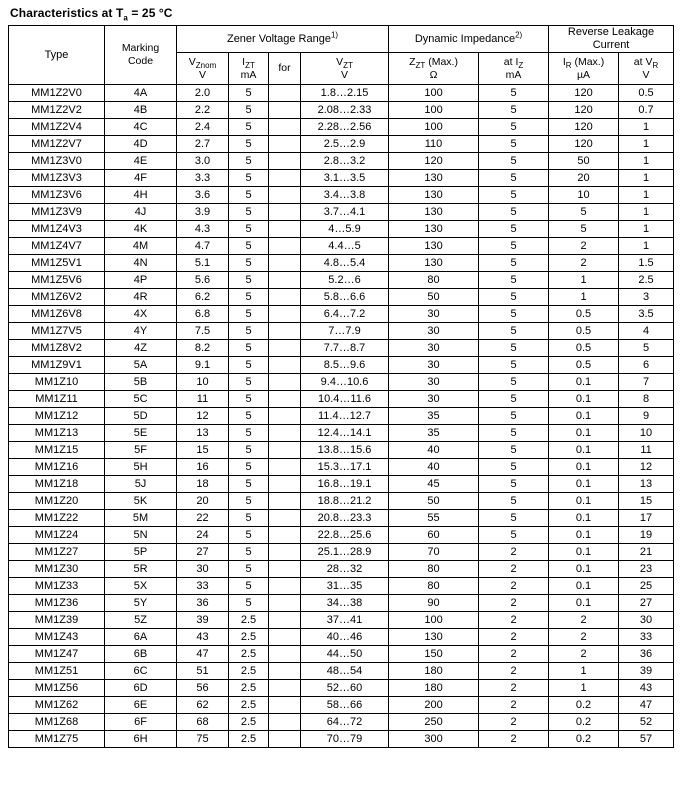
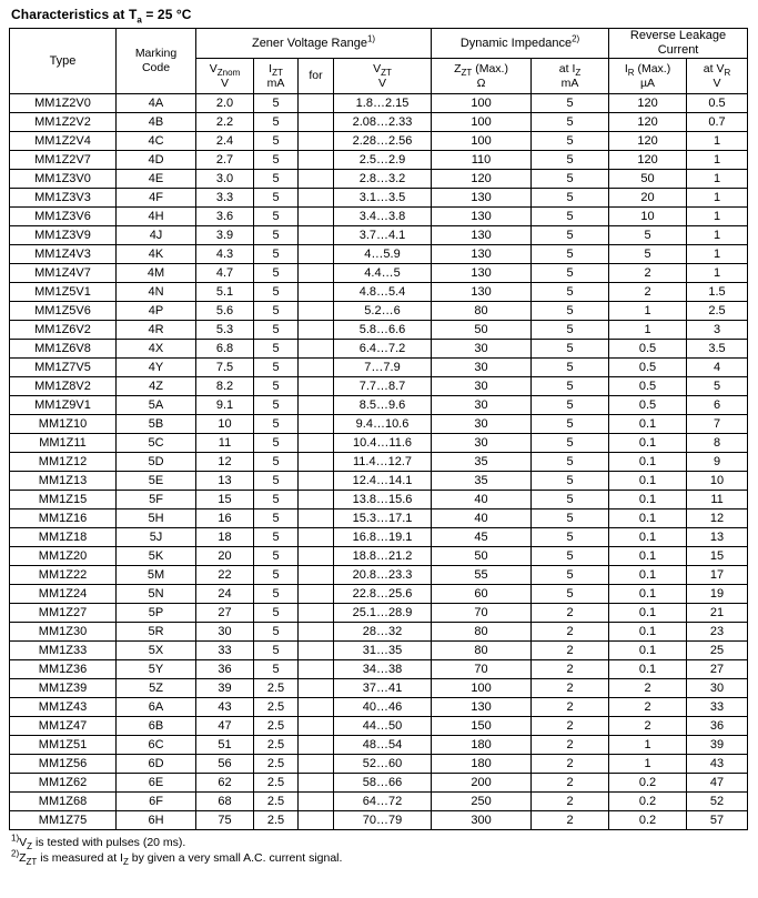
  Characteristics at Ta = 25 °C
  Type	Marking Code	Zener Voltage Range1)	Dynamic Impedance2)	Reverse Leakage Current
  VZnom V	IZT mA	for	VZT V	ZZT (Max.) Ω	at IZ mA	IR (Max.) µA	at VR V
  MM1Z2V0	4A	2.0	5		1.8…2.15	100	5	120	0.5
  MM1Z2V2	4B	2.2	5		2.08…2.33	100	5	120	0.7
  MM1Z2V4	4C	2.4	5		2.28…2.56	100	5	120	1
  MM1Z2V7	4D	2.7	5		2.5…2.9	110	5	120	1
  MM1Z3V0	4E	3.0	5		2.8…3.2	120	5	50	1
  MM1Z3V3	4F	3.3	5		3.1…3.5	130	5	20	1
  MM1Z3V6	4H	3.6	5		3.4…3.8	130	5	10	1
  MM1Z3V9	4J	3.9	5		3.7…4.1	130	5	5	1
  MM1Z4V3	4K	4.3	5		4…5.9	130	5	5	1
  MM1Z4V7	4M	4.7	5		4.4…5	130	5	2	1
  MM1Z5V1	4N	5.1	5		4.8…5.4	130	5	2	1.5
  MM1Z5V6	4P	5.6	5		5.2…6	80	5	1	2.5
- MM1Z6V2	4R	6.2	5		5.8…6.6	50	5	1	3
+ MM1Z6V2	4R	5.3	5		5.8…6.6	50	5	1	3
  MM1Z6V8	4X	6.8	5		6.4…7.2	30	5	0.5	3.5
  MM1Z7V5	4Y	7.5	5		7…7.9	30	5	0.5	4
  MM1Z8V2	4Z	8.2	5		7.7…8.7	30	5	0.5	5
  MM1Z9V1	5A	9.1	5		8.5…9.6	30	5	0.5	6
  MM1Z10	5B	10	5		9.4…10.6	30	5	0.1	7
  MM1Z11	5C	11	5		10.4…11.6	30	5	0.1	8
  MM1Z12	5D	12	5		11.4…12.7	35	5	0.1	9
  MM1Z13	5E	13	5		12.4…14.1	35	5	0.1	10
  MM1Z15	5F	15	5		13.8…15.6	40	5	0.1	11
  MM1Z16	5H	16	5		15.3…17.1	40	5	0.1	12
  MM1Z18	5J	18	5		16.8…19.1	45	5	0.1	13
  MM1Z20	5K	20	5		18.8…21.2	50	5	0.1	15
  MM1Z22	5M	22	5		20.8…23.3	55	5	0.1	17
  MM1Z24	5N	24	5		22.8…25.6	60	5	0.1	19
  MM1Z27	5P	27	5		25.1…28.9	70	2	0.1	21
  MM1Z30	5R	30	5		28…32	80	2	0.1	23
  MM1Z33	5X	33	5		31…35	80	2	0.1	25
- MM1Z36	5Y	36	5		34…38	90	2	0.1	27
+ MM1Z36	5Y	36	5		34…38	70	2	0.1	27
  MM1Z39	5Z	39	2.5		37…41	100	2	2	30
  MM1Z43	6A	43	2.5		40…46	130	2	2	33
  MM1Z47	6B	47	2.5		44…50	150	2	2	36
  MM1Z51	6C	51	2.5		48…54	180	2	1	39
  MM1Z56	6D	56	2.5		52…60	180	2	1	43
  MM1Z62	6E	62	2.5		58…66	200	2	0.2	47
  MM1Z68	6F	68	2.5		64…72	250	2	0.2	52
  MM1Z75	6H	75	2.5		70…79	300	2	0.2	57
+ 1)VZ is tested with pulses (20 ms).
+ 2)ZZT is measured at IZ by given a very small A.C. current signal.
